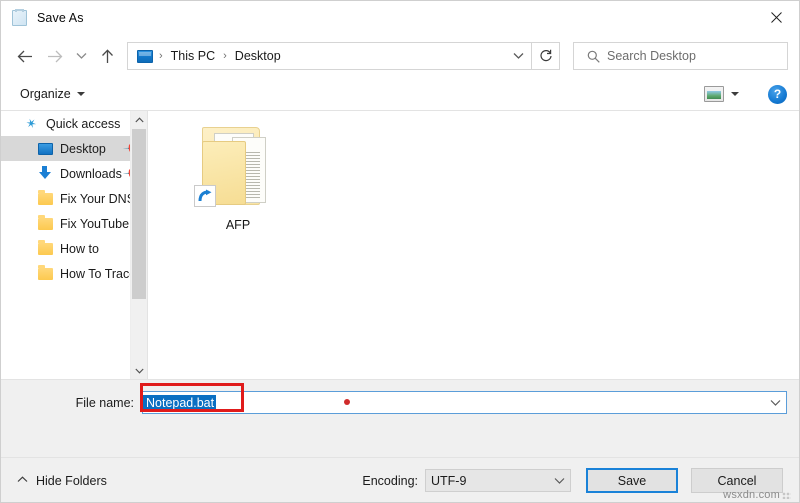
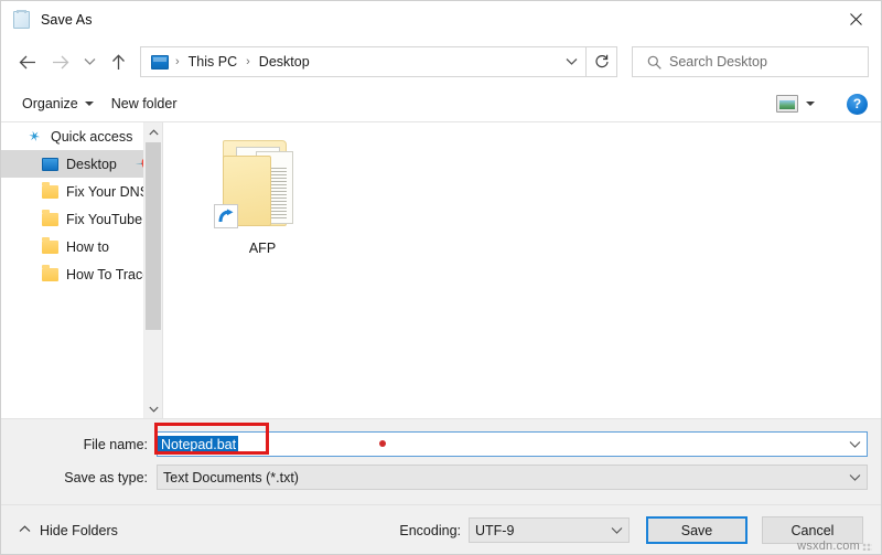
  Save As
  ›
  This PC
  ›
  Desktop
  Search Desktop
  Organize
+ New folder
  ?
  Quick access
  Desktop
- Downloads
  Fix YouTube
  How to
  How To Trac
  AFP
  File name:
  Notepad.bat
+ Save as type:
+ Text Documents (*.txt)
  Hide Folders
  Encoding:
  UTF-9
  Save
  Cancel
  wsxdn.com
